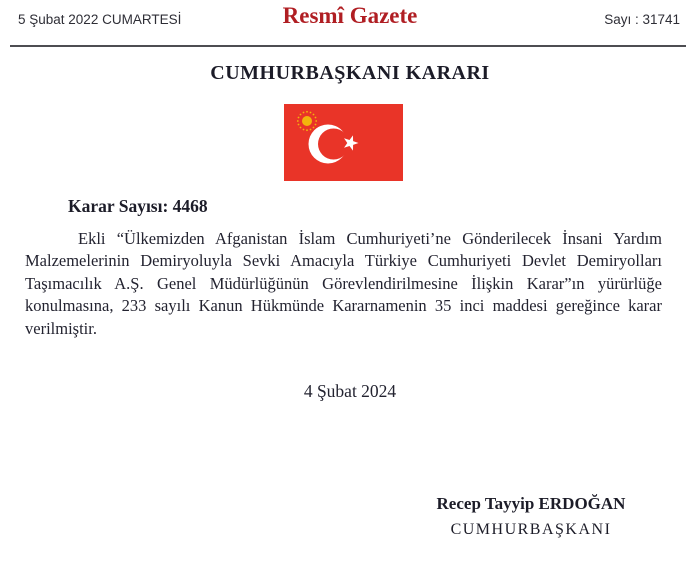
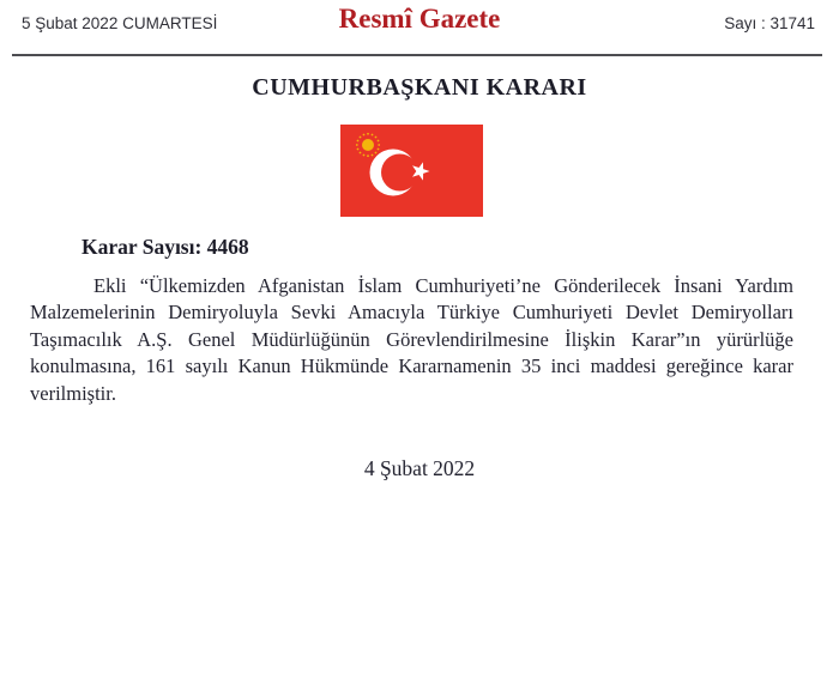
  5 Şubat 2022 CUMARTESİ
  Resmî Gazete
  Sayı : 31741
  CUMHURBAŞKANI KARARI
  Karar Sayısı: 4468
- Ekli “Ülkemizden Afganistan İslam Cumhuriyeti’ne Gönderilecek İnsani Yardım Malzemelerinin Demiryoluyla Sevki Amacıyla Türkiye Cumhuriyeti Devlet Demiryolları Taşımacılık A.Ş. Genel Müdürlüğünün Görevlendirilmesine İlişkin Karar”ın yürürlüğe konulmasına, 233 sayılı Kanun Hükmünde Kararnamenin 35 inci maddesi gereğince karar verilmiştir.
+ Ekli “Ülkemizden Afganistan İslam Cumhuriyeti’ne Gönderilecek İnsani Yardım Malzemelerinin Demiryoluyla Sevki Amacıyla Türkiye Cumhuriyeti Devlet Demiryolları Taşımacılık A.Ş. Genel Müdürlüğünün Görevlendirilmesine İlişkin Karar”ın yürürlüğe konulmasına, 161 sayılı Kanun Hükmünde Kararnamenin 35 inci maddesi gereğince karar verilmiştir.
- 4 Şubat 2024
+ 4 Şubat 2022
- Recep Tayyip ERDOĞAN
- CUMHURBAŞKANI
